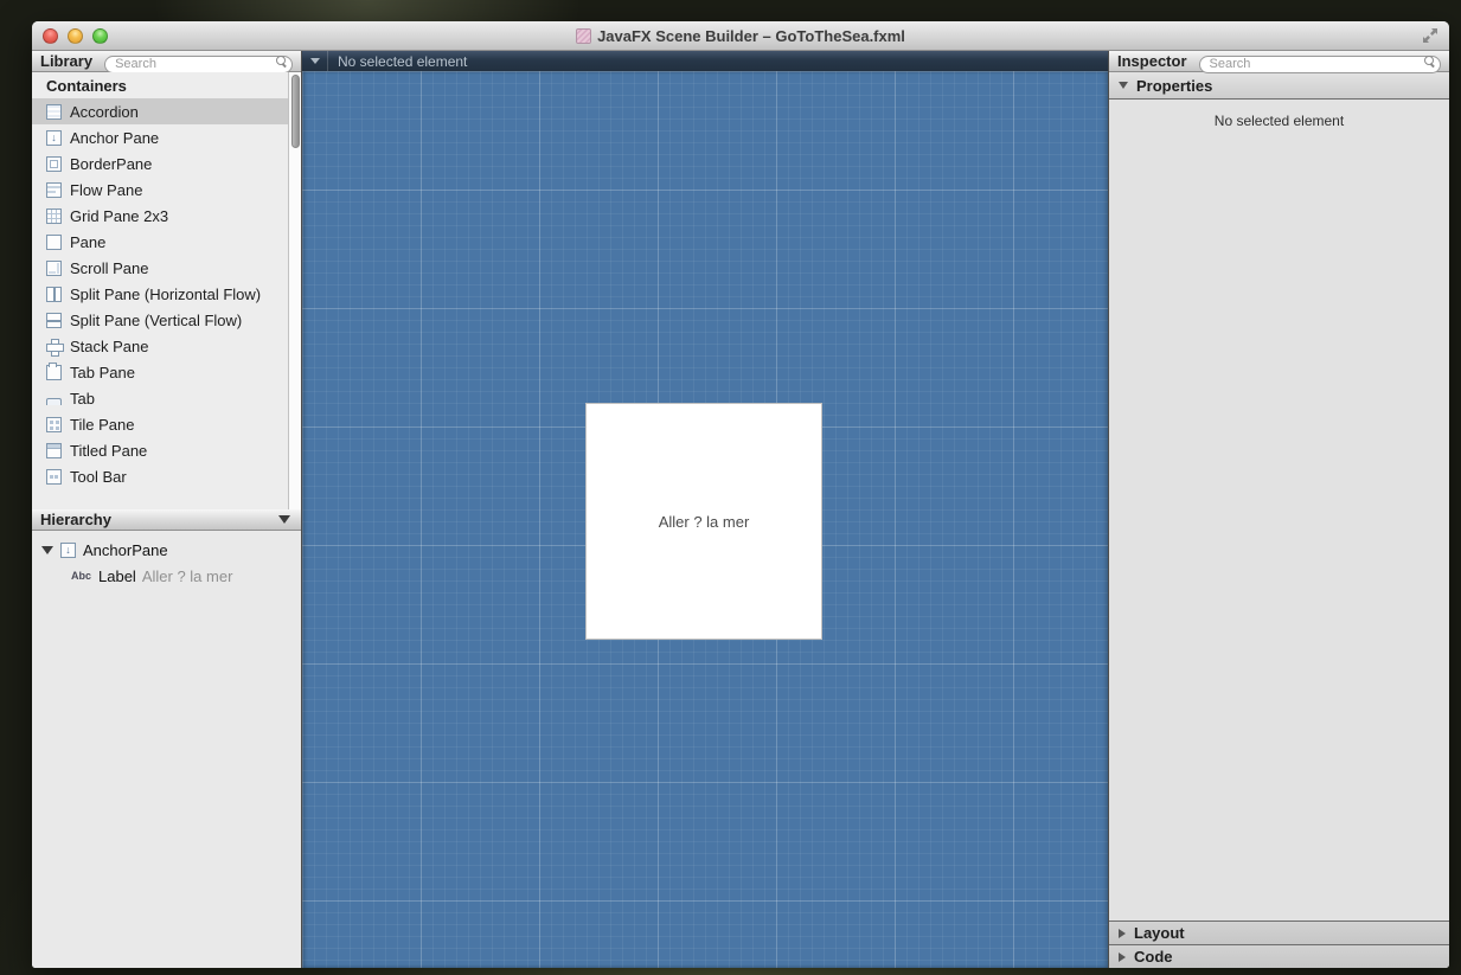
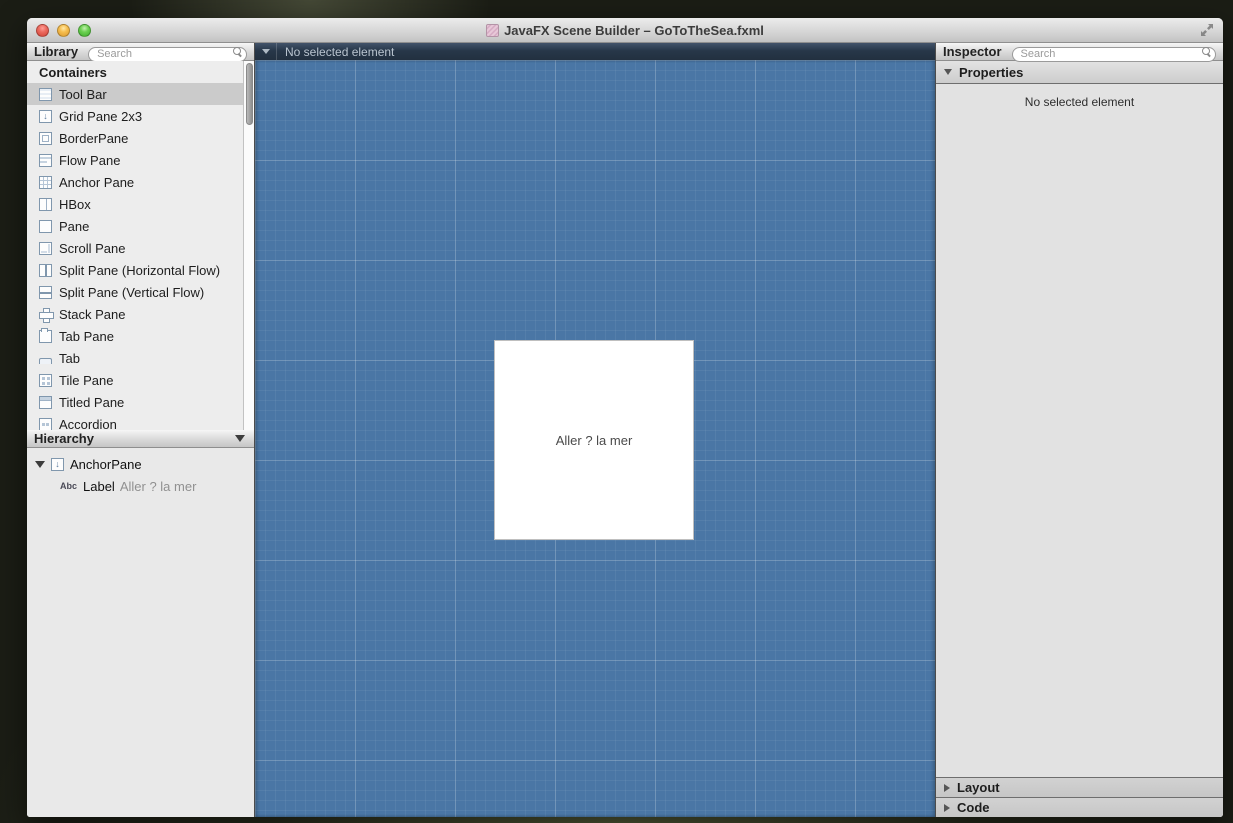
  JavaFX Scene Builder – GoToTheSea.fxml
  Library
  Search
  Containers
- Accordion
+ Tool Bar
- Anchor Pane
+ Grid Pane 2x3
  BorderPane
  Flow Pane
- Grid Pane 2x3
+ Anchor Pane
+ HBox
  Pane
  Scroll Pane
  Split Pane (Horizontal Flow)
  Split Pane (Vertical Flow)
  Stack Pane
  Tab Pane
  Tab
  Tile Pane
  Titled Pane
- Tool Bar
+ Accordion
  Hierarchy
  AnchorPane
  Abc
  Label
  Aller ? la mer
  No selected element
  Aller ? la mer
  Inspector
  Search
  Properties
  No selected element
  Layout
  Code
